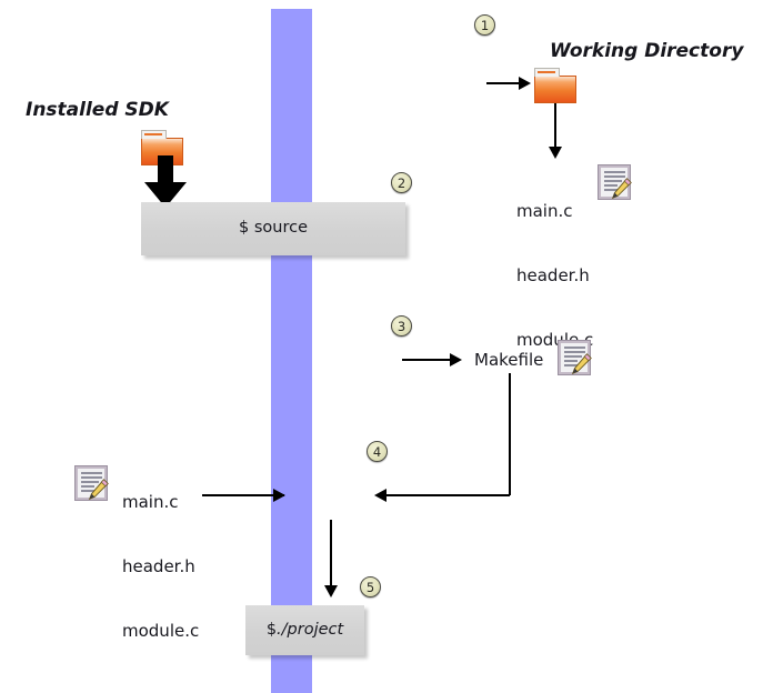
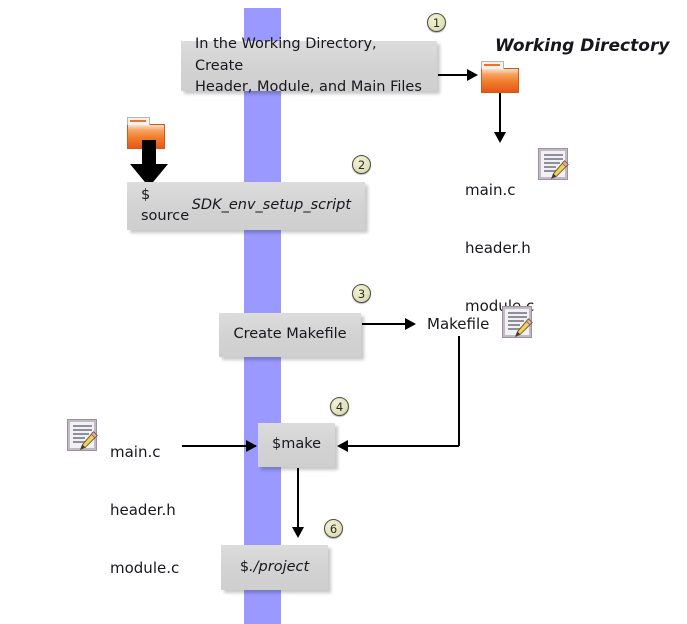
  1
+ In the Working Directory, Create
+ Header, Module, and Main Files
  Working Directory
  main.c
  header.h
- Installed SDK
  2
  $ source
+ SDK_env_setup_script
  3
+ Create Makefile
  Makefile
  4
+ $make
  main.c
  header.h
  module.c
- 5
+ 6
  $
  ./project
